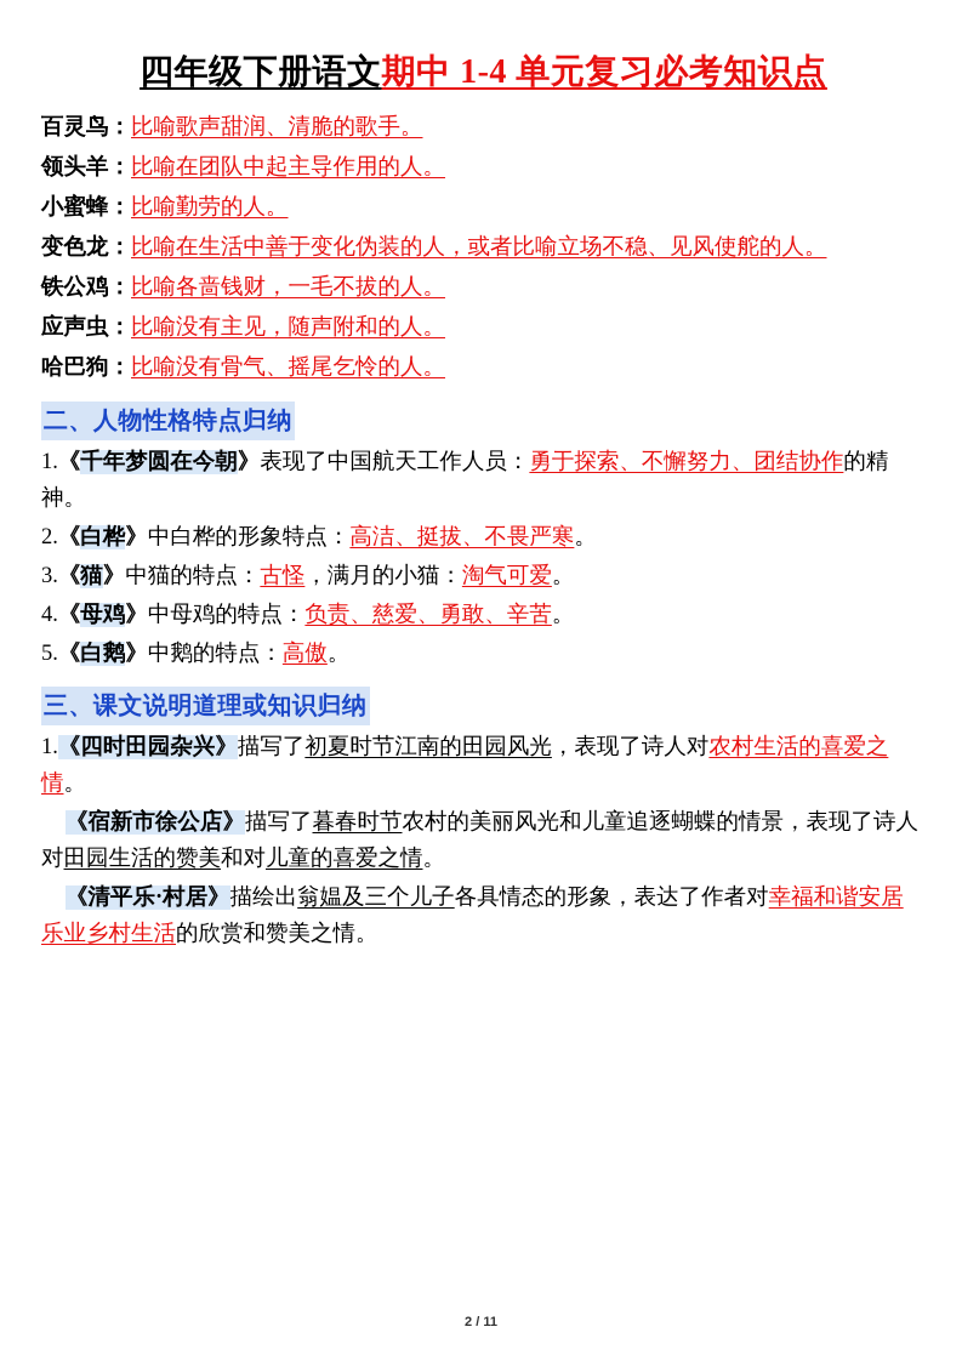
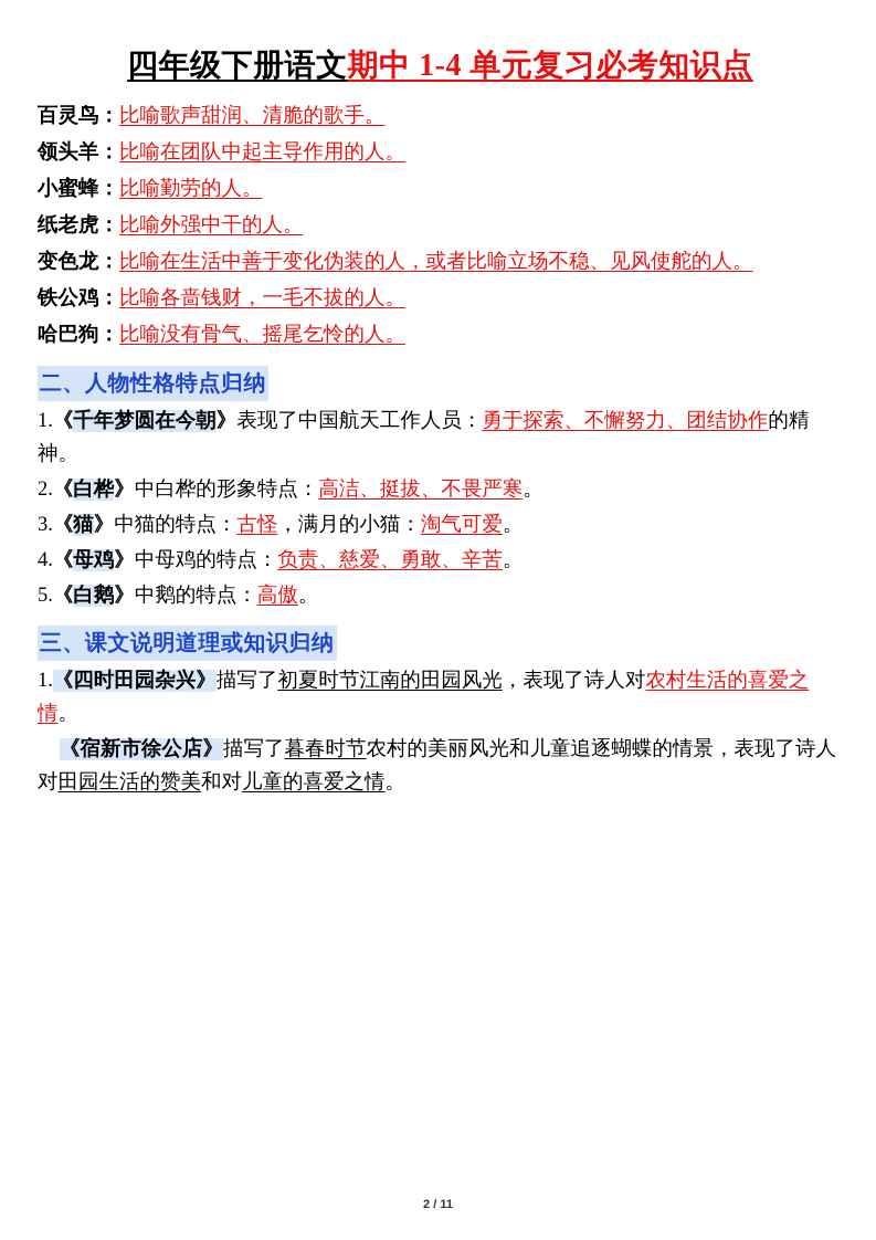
  四年级下册语文期中 1-4 单元复习必考知识点
  百灵鸟：比喻歌声甜润、清脆的歌手。
  领头羊：比喻在团队中起主导作用的人。
  小蜜蜂：比喻勤劳的人。
+ 纸老虎：比喻外强中干的人。
  变色龙：比喻在生活中善于变化伪装的人，或者比喻立场不稳、见风使舵的人。
  铁公鸡：比喻各啬钱财，一毛不拔的人。
- 应声虫：比喻没有主见，随声附和的人。
  哈巴狗：比喻没有骨气、摇尾乞怜的人。
  二、人物性格特点归纳
  1.《千年梦圆在今朝》表现了中国航天工作人员：勇于探索、不懈努力、团结协作的精神。
  2.《白桦》中白桦的形象特点：高洁、挺拔、不畏严寒。
  3.《猫》中猫的特点：古怪，满月的小猫：淘气可爱。
  4.《母鸡》中母鸡的特点：负责、慈爱、勇敢、辛苦。
  5.《白鹅》中鹅的特点：高傲。
  三、课文说明道理或知识归纳
  1.《四时田园杂兴》描写了初夏时节江南的田园风光，表现了诗人对农村生活的喜爱之情。
  《宿新市徐公店》描写了暮春时节农村的美丽风光和儿童追逐蝴蝶的情景，表现了诗人对田园生活的赞美和对儿童的喜爱之情。
- 《清平乐·村居》描绘出翁媪及三个儿子各具情态的形象，表达了作者对幸福和谐安居乐业乡村生活的欣赏和赞美之情。
  2 / 11
